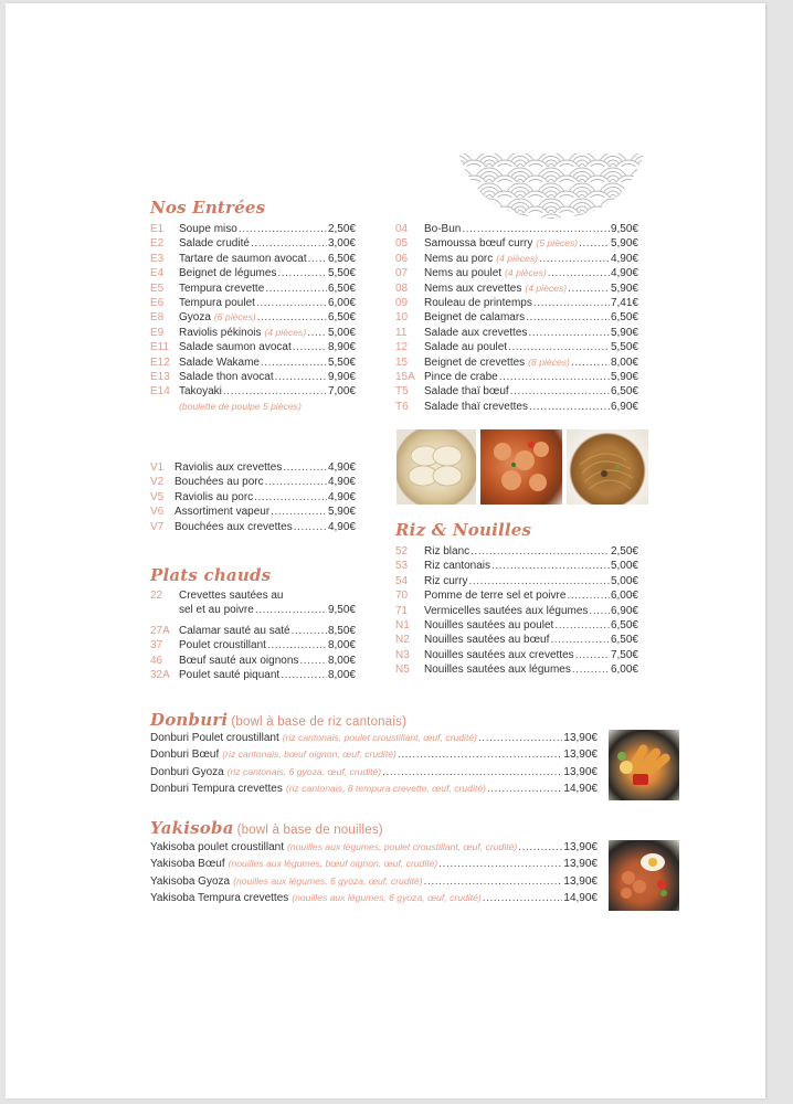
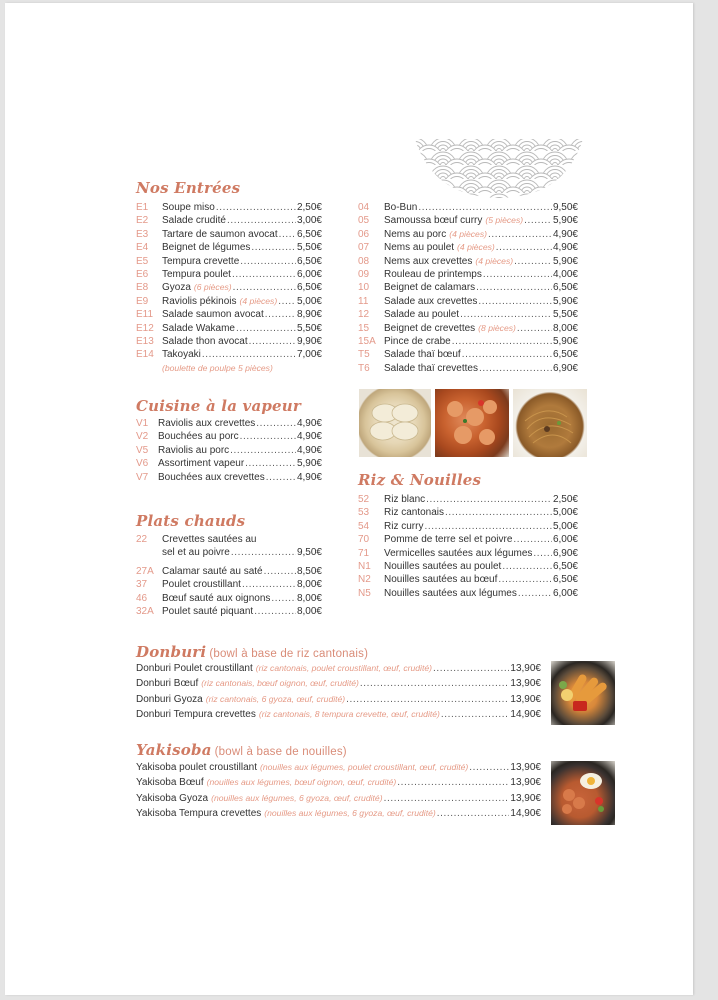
  Nos Entrées
  E1
  Soupe miso
  2,50€
  E2
  Salade crudité
  3,00€
  E3
  Tartare de saumon avocat
  6,50€
  E4
  Beignet de légumes
  5,50€
  E5
  Tempura crevette
  6,50€
  E6
  Tempura poulet
  6,00€
  E8
  Gyoza
  (6 pièces)
  6,50€
  E9
  Raviolis pékinois
  (4 pièces)
  5,00€
  E11
  Salade saumon avocat
  8,90€
  E12
  Salade Wakame
  5,50€
  E13
  Salade thon avocat
  9,90€
  E14
  Takoyaki
  7,00€
  (boulette de poulpe 5 pièces)
  04
  Bo-Bun
  9,50€
  05
  Samoussa bœuf curry
  (5 pièces)
  5,90€
  06
  Nems au porc
  (4 pièces)
  4,90€
  07
  Nems au poulet
  (4 pièces)
  4,90€
  08
  Nems aux crevettes
  (4 pièces)
  5,90€
  09
  Rouleau de printemps
- 7,41€
+ 4,00€
  10
  Beignet de calamars
  6,50€
  11
  Salade aux crevettes
  5,90€
  12
  Salade au poulet
  5,50€
  15
  Beignet de crevettes
  (8 pièces)
  8,00€
  15A
  Pince de crabe
  5,90€
  T5
  Salade thaï bœuf
  6,50€
  T6
  Salade thaï crevettes
  6,90€
+ Cuisine à la vapeur
  V1
  Raviolis aux crevettes
  4,90€
  V2
  Bouchées au porc
  4,90€
  V5
  Raviolis au porc
  4,90€
  V6
  Assortiment vapeur
  5,90€
  V7
  Bouchées aux crevettes
  4,90€
  Plats chauds
  22
  Crevettes sautées au
  sel et au poivre
  9,50€
  27A
  Calamar sauté au saté
  8,50€
  37
  Poulet croustillant
  8,00€
  46
  Bœuf sauté aux oignons
  8,00€
  32A
  Poulet sauté piquant
  8,00€
  Riz & Nouilles
  52
  Riz blanc
  2,50€
  53
  Riz cantonais
  5,00€
  54
  Riz curry
  5,00€
  70
  Pomme de terre sel et poivre
  6,00€
  71
  Vermicelles sautées aux légumes
  6,90€
  N1
  Nouilles sautées au poulet
  6,50€
  N2
  Nouilles sautées au bœuf
  6,50€
- N3
- Nouilles sautées aux crevettes
- 7,50€
  N5
  Nouilles sautées aux légumes
  6,00€
  Donburi (bowl à base de riz cantonais)
  Donburi Poulet croustillant
  (riz cantonais, poulet croustillant, œuf, crudité)
  13,90€
  Donburi Bœuf
  (riz cantonais, bœuf oignon, œuf, crudité)
  13,90€
  Donburi Gyoza
  (riz cantonais, 6 gyoza, œuf, crudité)
  13,90€
  Donburi Tempura crevettes
  (riz cantonais, 8 tempura crevette, œuf, crudité)
  14,90€
  Yakisoba (bowl à base de nouilles)
  Yakisoba poulet croustillant
  (nouilles aux légumes, poulet croustillant, œuf, crudité)
  13,90€
  Yakisoba Bœuf
  (nouilles aux légumes, bœuf oignon, œuf, crudité)
  13,90€
  Yakisoba Gyoza
  (nouilles aux légumes, 6 gyoza, œuf, crudité)
  13,90€
  Yakisoba Tempura crevettes
  (nouilles aux légumes, 6 gyoza, œuf, crudité)
  14,90€
